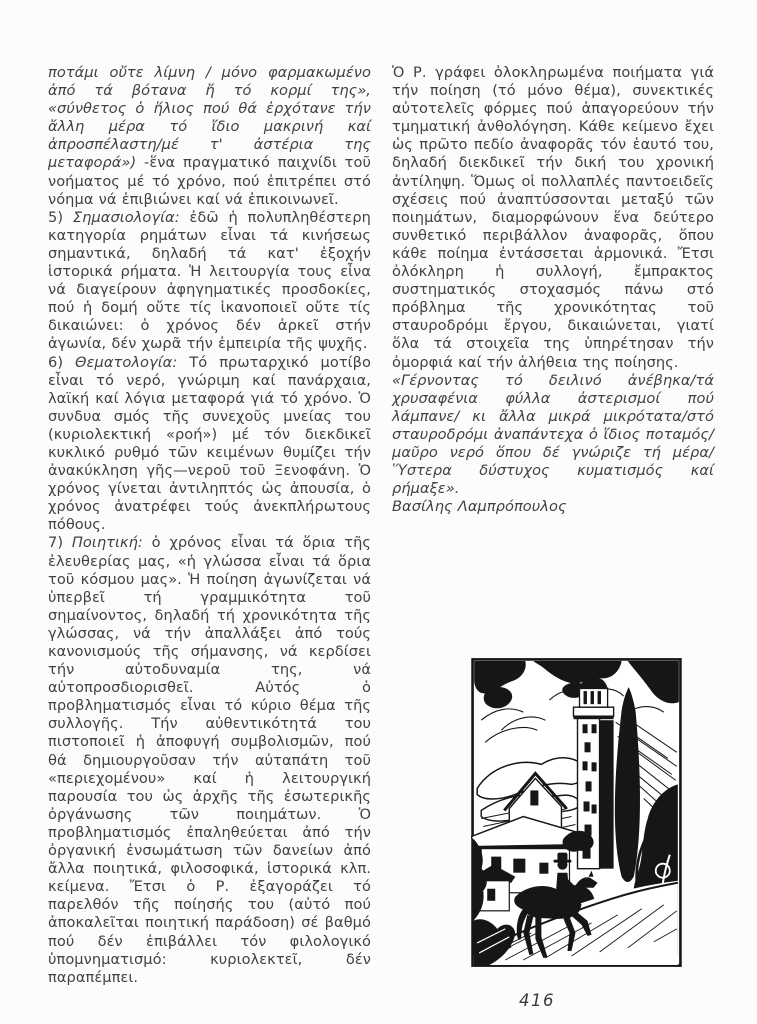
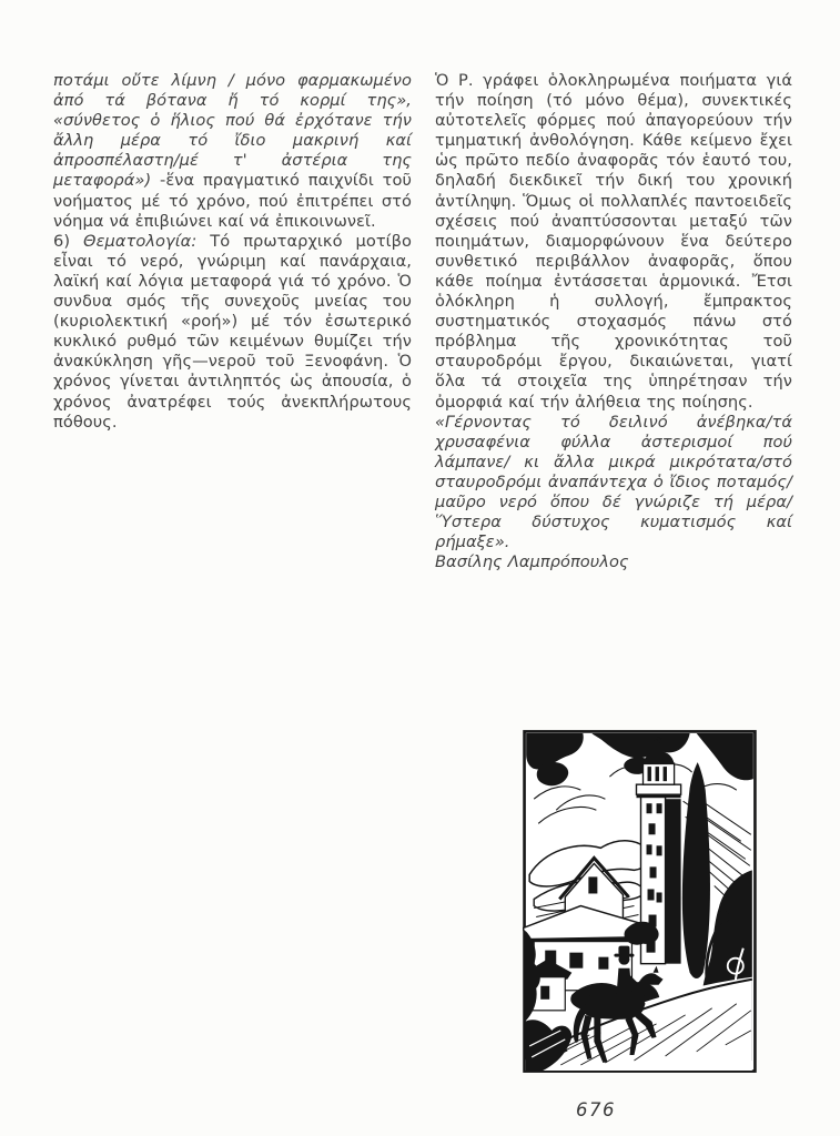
  ποτάμι οὔτε λίμνη / μόνο φαρμακωμένο ἀπό τά βότανα ἤ τό κορμί της», «σύνθετος ὁ ἥλιος πού θά ἐρχότανε τήν ἄλλη μέρα τό ἴδιο μακρινή καί ἀπροσπέλαστη/μέ τ' ἀστέρια της μεταφορά») -ἕνα πραγματικό παιχνίδι τοῦ νοήματος μέ τό χρόνο, πού ἐπιτρέπει στό νόημα νά ἐπιβιώνει καί νά ἐπικοινωνεῖ.
- 5) Σημασιολογία: ἐδῶ ἡ πολυπληθέστερη κατηγορία ρημάτων εἶναι τά κινήσεως σημαντικά, δηλαδή τά κατ' ἐξοχήν ἱστορικά ρήματα. Ἡ λειτουργία τους εἶνα νά διαγείρουν ἀφηγηματικές προσδοκίες, πού ἡ δομή οὔτε τίς ἱκανοποιεῖ οὔτε τίς δικαιώνει: ὁ χρόνος δέν ἀρκεῖ στήν ἀγωνία, δέν χωρᾶ τήν ἐμπειρία τῆς ψυχῆς.
- 6) Θεματολογία: Τό πρωταρχικό μοτίβο εἶναι τό νερό, γνώριμη καί πανάρχαια, λαϊκή καί λόγια μεταφορά γιά τό χρόνο. Ὁ συνδυα σμός τῆς συνεχοῦς μνείας του (κυριολεκτική «ροή») μέ τόν διεκδικεῖ κυκλικό ρυθμό τῶν κειμένων θυμίζει τήν ἀνακύκληση γῆς—νεροῦ τοῦ Ξενοφάνη. Ὁ χρόνος γίνεται ἀντιληπτός ὡς ἀπουσία, ὁ χρόνος ἀνατρέφει τούς ἀνεκπλήρωτους πόθους.
+ 6) Θεματολογία: Τό πρωταρχικό μοτίβο εἶναι τό νερό, γνώριμη καί πανάρχαια, λαϊκή καί λόγια μεταφορά γιά τό χρόνο. Ὁ συνδυα σμός τῆς συνεχοῦς μνείας του (κυριολεκτική «ροή») μέ τόν ἐσωτερικό κυκλικό ρυθμό τῶν κειμένων θυμίζει τήν ἀνακύκληση γῆς—νεροῦ τοῦ Ξενοφάνη. Ὁ χρόνος γίνεται ἀντιληπτός ὡς ἀπουσία, ὁ χρόνος ἀνατρέφει τούς ἀνεκπλήρωτους πόθους.
- 7) Ποιητική: ὁ χρόνος εἶναι τά ὅρια τῆς ἐλευθερίας μας, «ἡ γλώσσα εἶναι τά ὅρια τοῦ κόσμου μας». Ἡ ποίηση ἀγωνίζεται νά ὑπερβεῖ τή γραμμικότητα τοῦ σημαίνοντος, δηλαδή τή χρονικότητα τῆς γλώσσας, νά τήν ἀπαλλάξει ἀπό τούς κανονισμούς τῆς σήμανσης, νά κερδίσει τήν αὐτοδυναμία της, νά αὐτοπροσδιορισθεῖ. Αὐτός ὁ προβληματισμός εἶναι τό κύριο θέμα τῆς συλλογῆς. Τήν αὐθεντικότητά του πιστοποιεῖ ἡ ἀποφυγή συμβολισμῶν, πού θά δημιουργοῦσαν τήν αὐταπάτη τοῦ «περιεχομένου» καί ἡ λειτουργική παρουσία του ὡς ἀρχῆς τῆς ἐσωτερικῆς ὀργάνωσης τῶν ποιημάτων. Ὁ προβληματισμός ἐπαληθεύεται ἀπό τήν ὀργανική ἐνσωμάτωση τῶν δανείων ἀπό ἄλλα ποιητικά, φιλοσοφικά, ἱστορικά κλπ. κείμενα. Ἔτσι ὁ Ρ. ἐξαγοράζει τό παρελθόν τῆς ποίησής του (αὐτό πού ἀποκαλεῖται ποιητική παράδοση) σέ βαθμό πού δέν ἐπιβάλλει τόν φιλολογικό ὑπομνηματισμό: κυριολεκτεῖ, δέν παραπέμπει.
  Ὁ Ρ. γράφει ὁλοκληρωμένα ποιήματα γιά τήν ποίηση (τό μόνο θέμα), συνεκτικές αὐτοτελεῖς φόρμες πού ἀπαγορεύουν τήν τμηματική ἀνθολόγηση. Κάθε κείμενο ἔχει ὡς πρῶτο πεδίο ἀναφορᾶς τόν ἑαυτό του, δηλαδή διεκδικεῖ τήν δική του χρονική ἀντίληψη. Ὅμως οἱ πολλαπλές παντοειδεῖς σχέσεις πού ἀναπτύσσονται μεταξύ τῶν ποιημάτων, διαμορφώνουν ἕνα δεύτερο συνθετικό περιβάλλον ἀναφορᾶς, ὅπου κάθε ποίημα ἐντάσσεται ἁρμονικά. Ἔτσι ὁλόκληρη ἡ συλλογή, ἔμπρακτος συστηματικός στοχασμός πάνω στό πρόβλημα τῆς χρονικότητας τοῦ σταυροδρόμι ἔργου, δικαιώνεται, γιατί ὅλα τά στοιχεῖα της ὑπηρέτησαν τήν ὀμορφιά καί τήν ἀλήθεια της ποίησης.
  «Γέρνοντας τό δειλινό ἀνέβηκα/τά χρυσαφένια φύλλα ἀστερισμοί πού λάμπανε/ κι ἄλλα μικρά μικρότατα/στό σταυροδρόμι ἀναπάντεχα ὁ ἴδιος ποταμός/μαῦρο νερό ὅπου δέ γνώριζε τή μέρα/Ὕστερα δύστυχος κυματισμός καί ρήμαξε».
  Βασίλης Λαμπρόπουλος
- 416
+ 676
